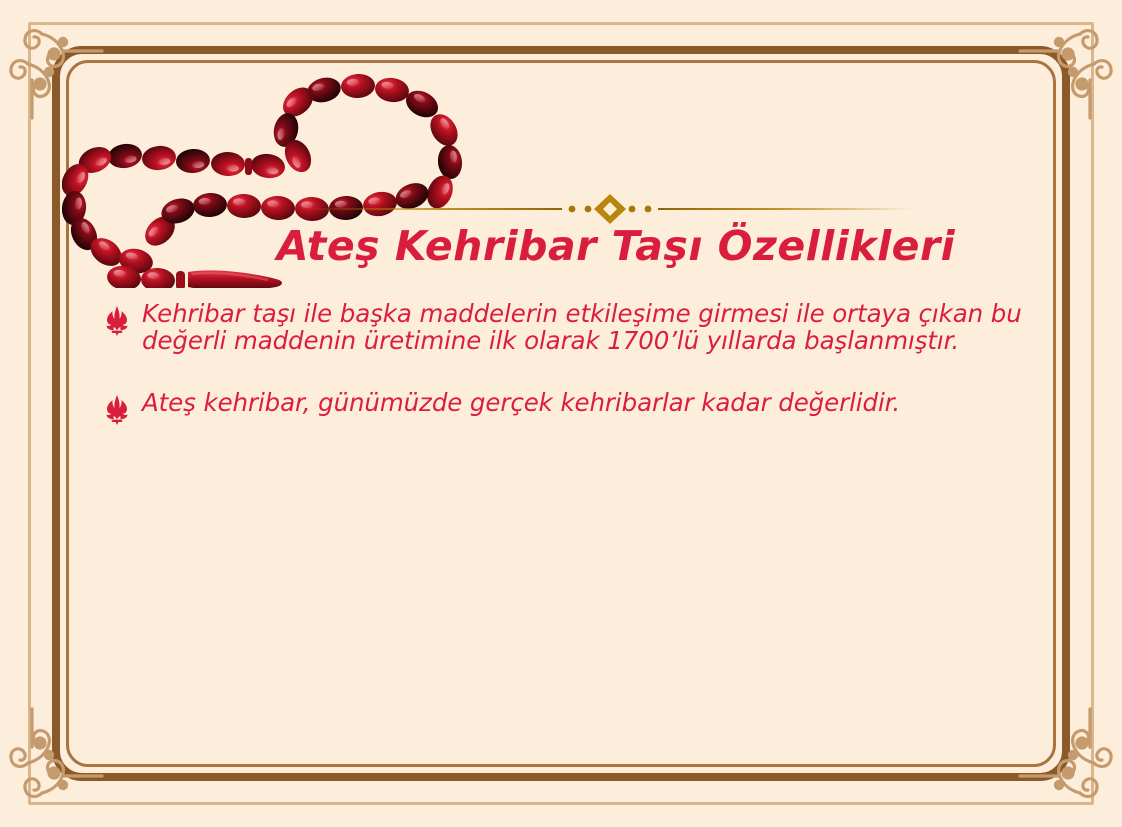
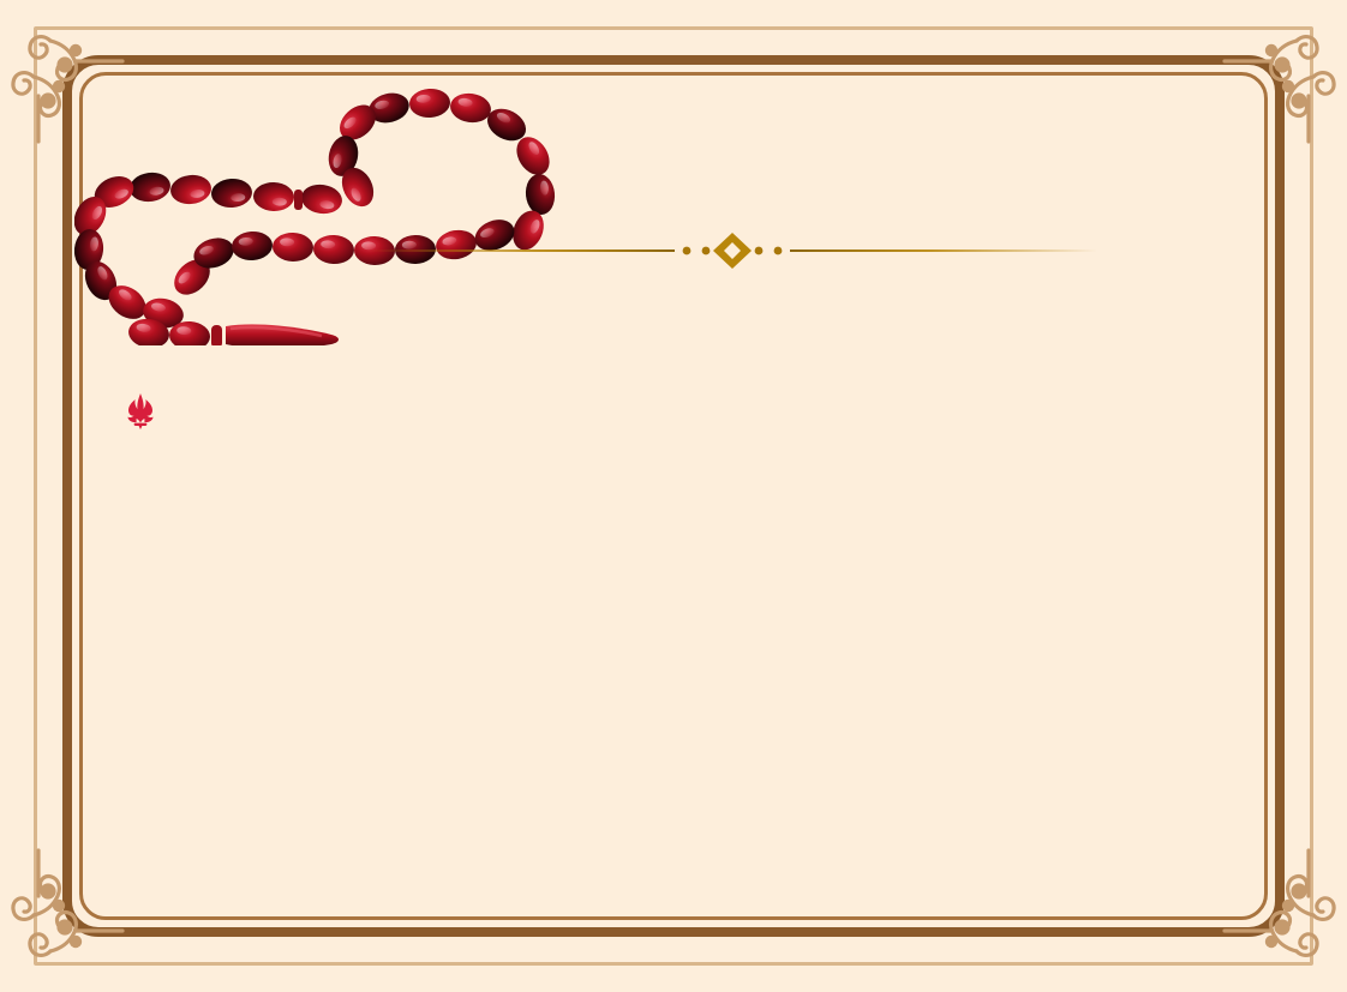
- Ateş Kehribar Taşı Özellikleri
- Kehribar taşı ile başka maddelerin etkileşime girmesi ile ortaya çıkan bu değerli maddenin üretimine ilk olarak 1700’lü yıllarda başlanmıştır.
- Ateş kehribar, günümüzde gerçek kehribarlar kadar değerlidir.
